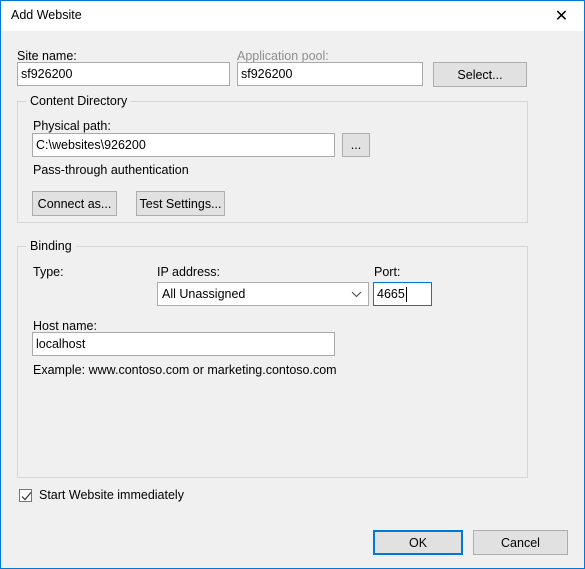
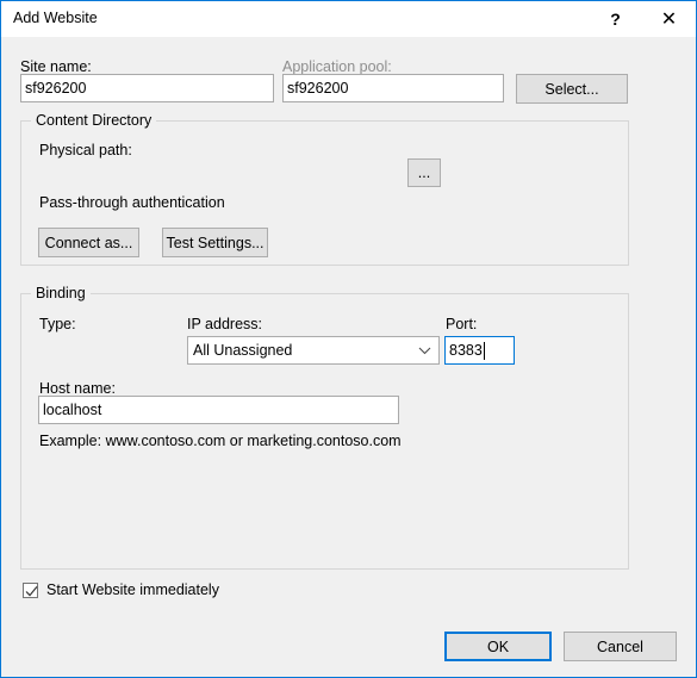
  Add Website
+ ?
  ✕
  Site name:
  sf926200
  Application pool:
  sf926200
  Select...
  Content Directory
  Physical path:
- C:\websites\926200
  ...
  Pass-through authentication
  Connect as...
  Test Settings...
  Binding
  Type:
  IP address:
  All Unassigned
  Port:
- 4665
+ 8383
  Host name:
  localhost
  Example: www.contoso.com or marketing.contoso.com
  Start Website immediately
  OK
  Cancel
